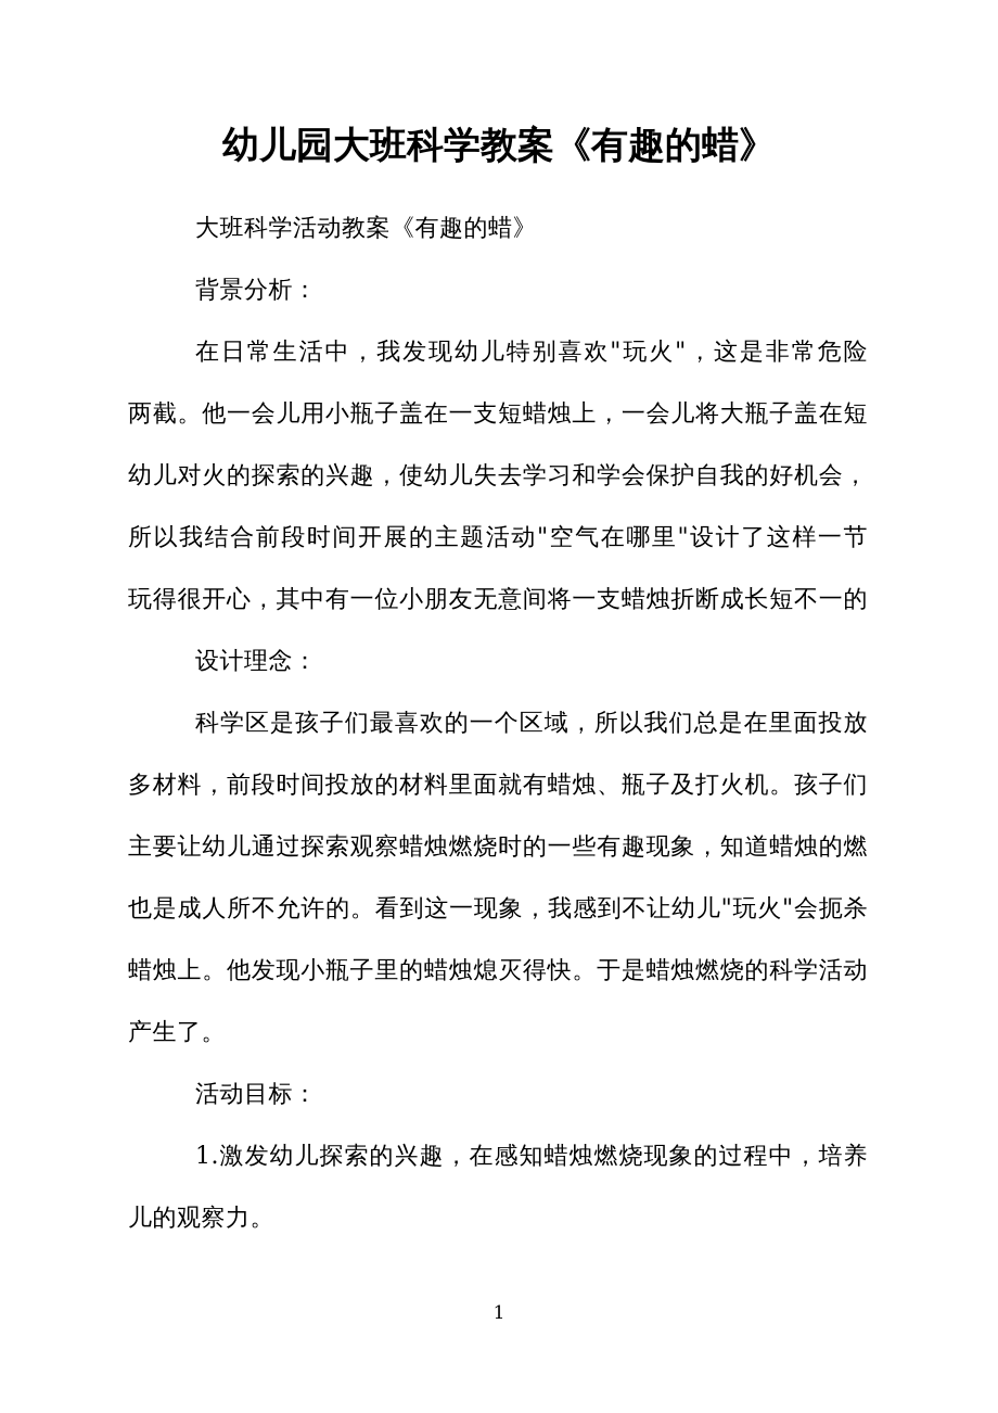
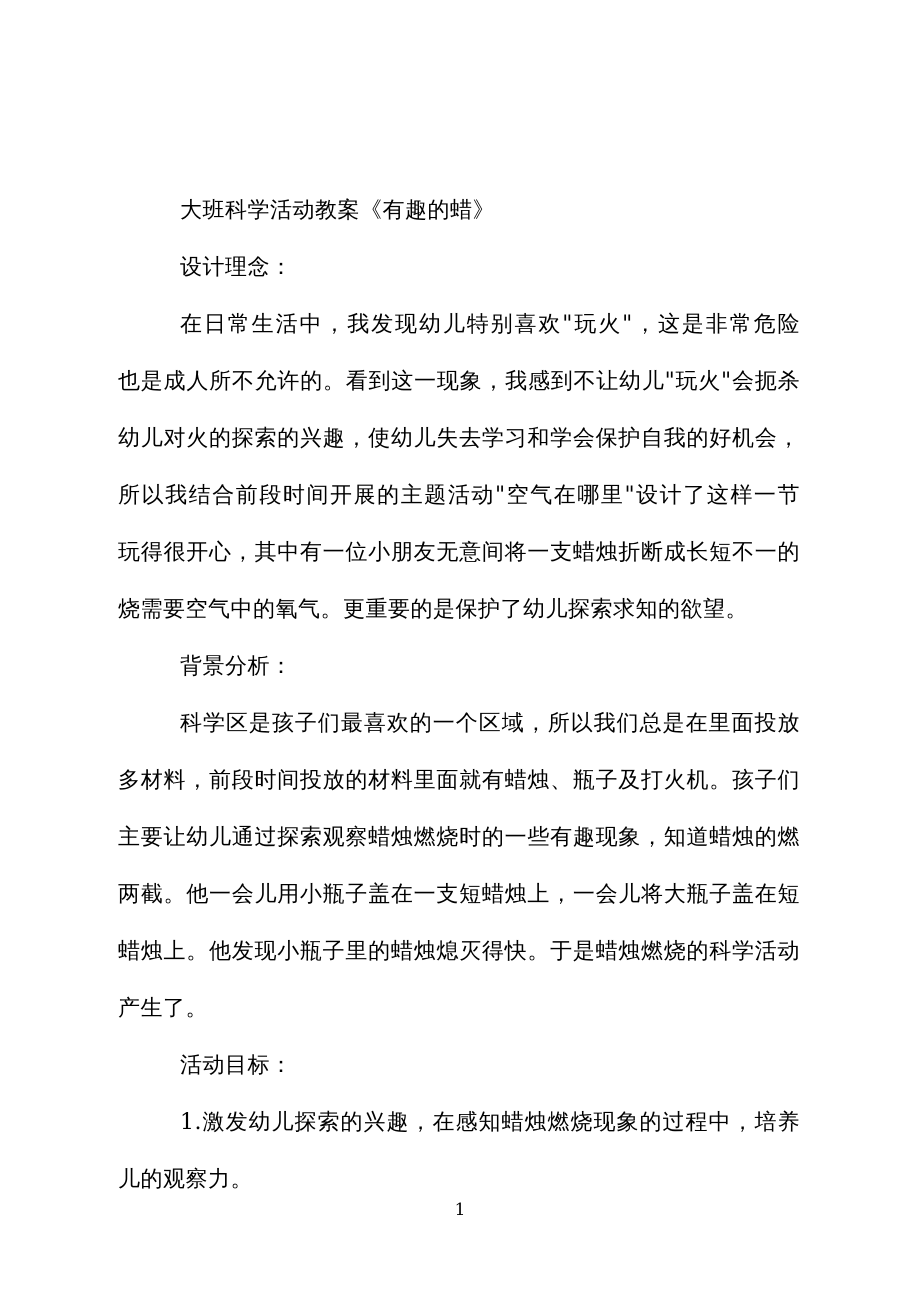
- 幼儿园大班科学教案《有趣的蜡》
  大班科学活动教案《有趣的蜡》
- 背景分析：
+ 设计理念：
  在日常生活中，我发现幼儿特别喜欢"玩火"，这是非常危险
- 两截。他一会儿用小瓶子盖在一支短蜡烛上，一会儿将大瓶子盖在短
+ 也是成人所不允许的。看到这一现象，我感到不让幼儿"玩火"会扼杀
  幼儿对火的探索的兴趣，使幼儿失去学习和学会保护自我的好机会，
  所以我结合前段时间开展的主题活动"空气在哪里"设计了这样一节
  玩得很开心，其中有一位小朋友无意间将一支蜡烛折断成长短不一的
+ 烧需要空气中的氧气。更重要的是保护了幼儿探索求知的欲望。
- 设计理念：
+ 背景分析：
  科学区是孩子们最喜欢的一个区域，所以我们总是在里面投放
  多材料，前段时间投放的材料里面就有蜡烛、瓶子及打火机。孩子们
  主要让幼儿通过探索观察蜡烛燃烧时的一些有趣现象，知道蜡烛的燃
- 也是成人所不允许的。看到这一现象，我感到不让幼儿"玩火"会扼杀
+ 两截。他一会儿用小瓶子盖在一支短蜡烛上，一会儿将大瓶子盖在短
  蜡烛上。他发现小瓶子里的蜡烛熄灭得快。于是蜡烛燃烧的科学活动
  产生了。
  活动目标：
  1.激发幼儿探索的兴趣，在感知蜡烛燃烧现象的过程中，培养
  儿的观察力。
  1
